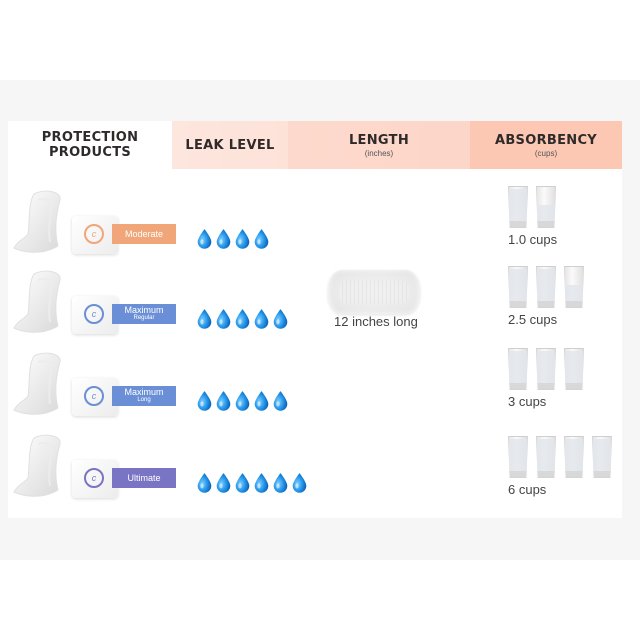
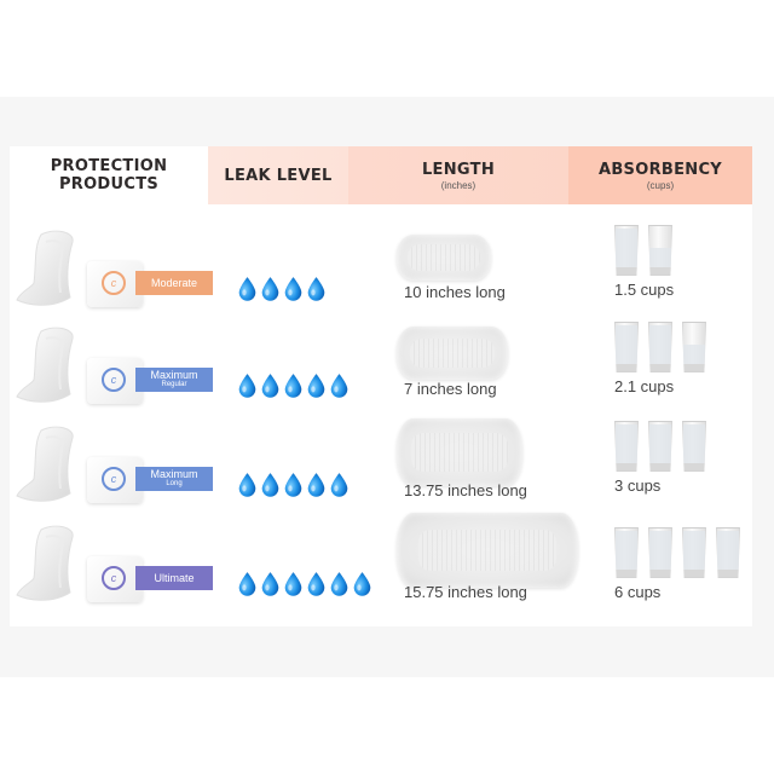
  PROTECTION PRODUCTS
  LEAK LEVEL
  LENGTH
  (inches)
  ABSORBENCY
  (cups)
  c
  Moderate
+ 10 inches long
- 1.0 cups
+ 1.5 cups
  c
  Maximum
- 12 inches long
+ 7 inches long
- 2.5 cups
+ 2.1 cups
  c
  Maximum
+ 13.75 inches long
  3 cups
  c
  Ultimate
+ 15.75 inches long
  6 cups
